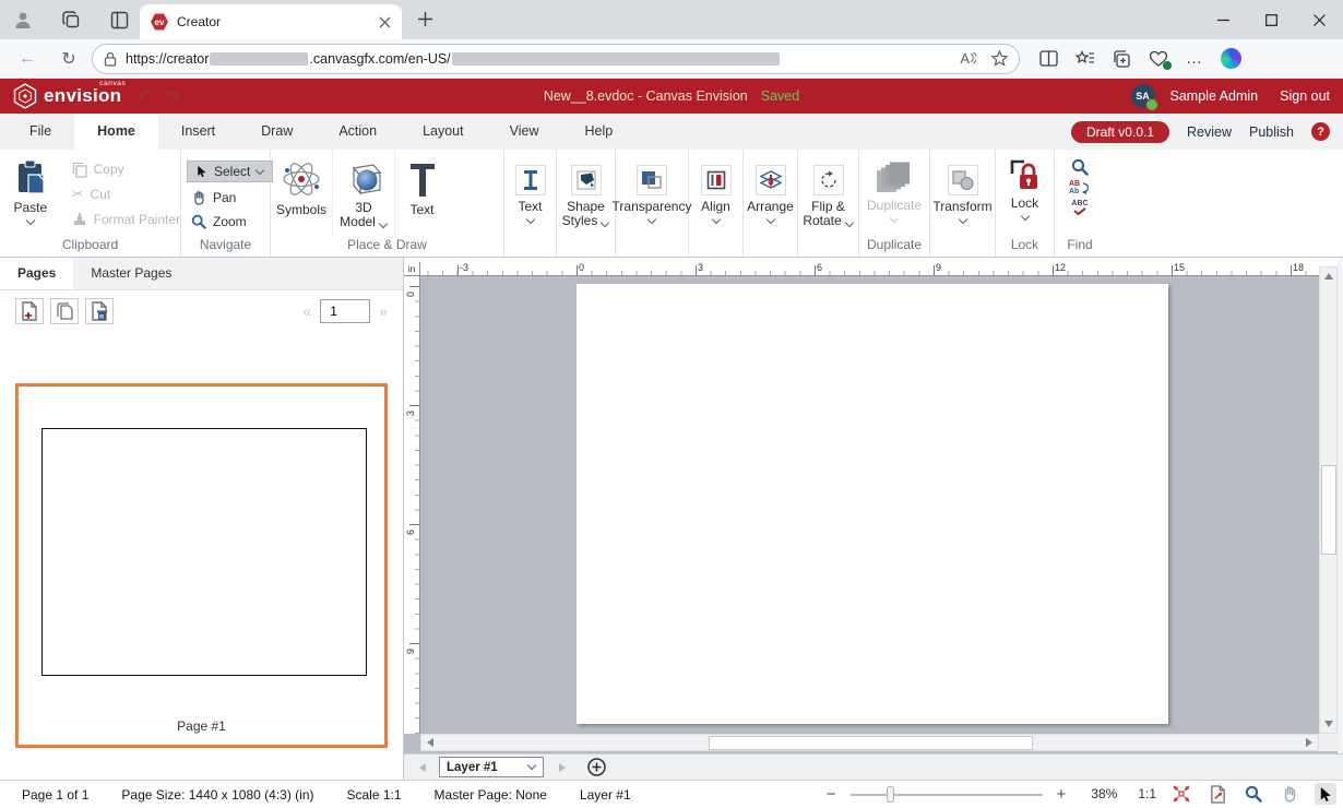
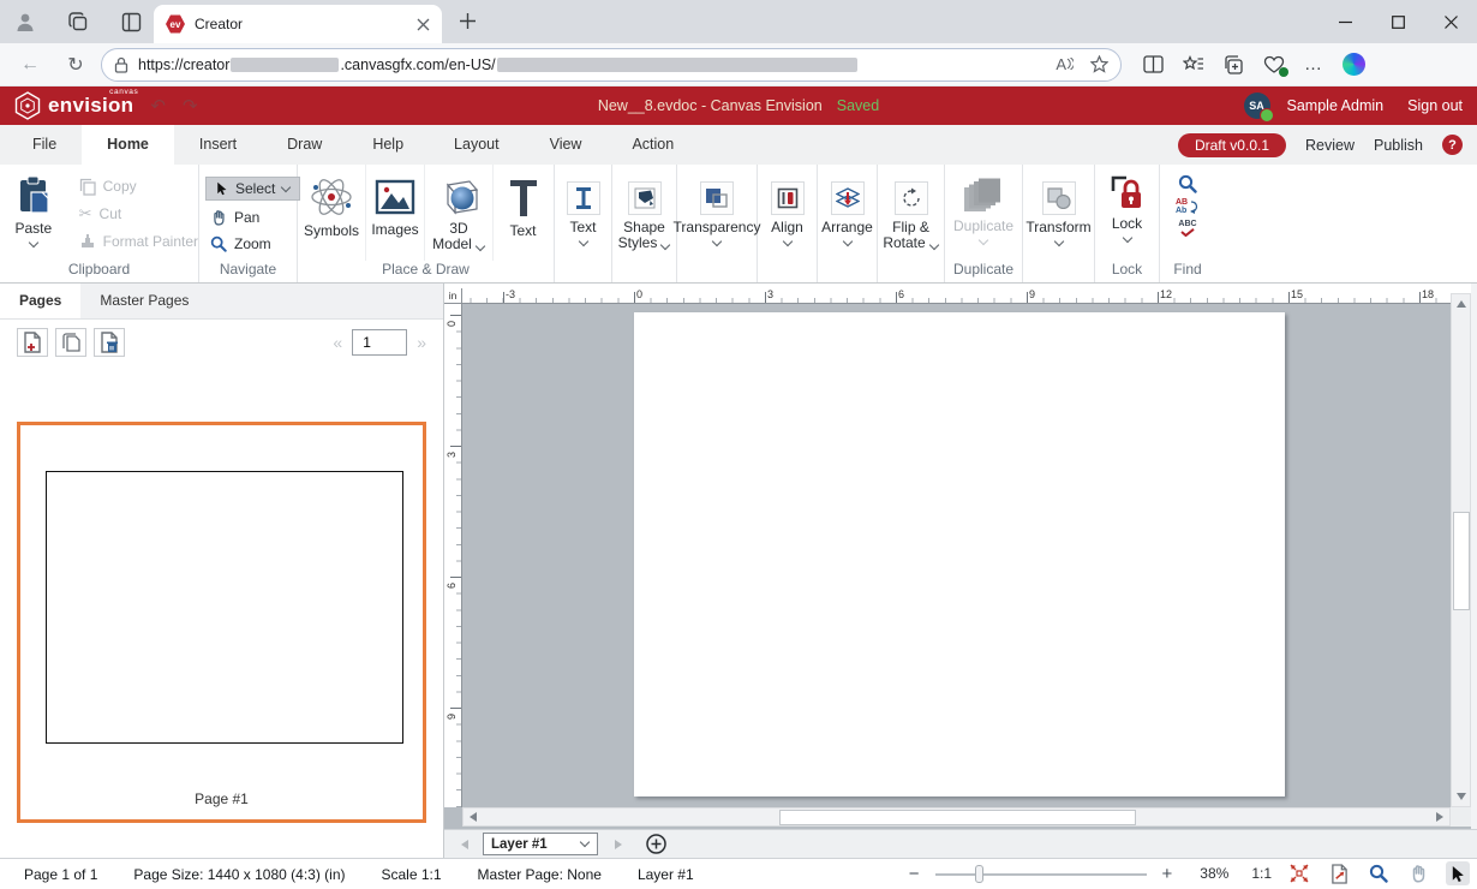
  ev
  Creator
  ←
  ↻
  https://creator
  .canvasgfx.com/en-US/
  A
  …
  envision
  ↶
  ↷
  SA
  Sample Admin
  Sign out
  New__8.evdoc - Canvas Envision
  Saved
  File
  Home
  Insert
  Draw
- Action
+ Help
  Layout
  View
- Help
+ Action
  Draft v0.0.1
  Review
  Publish
  ?
  Paste
  Copy
  ✂
  Cut
  Format Painter
  Clipboard
  Select
  Pan
  Zoom
  Navigate
  Symbols
+ Images
  3D
  Model
  Text
  Place & Draw
  Text
  Shape
  Styles
  Transparency
  Align
  Arrange
  Flip &
  Rotate
  Duplicate
  Duplicate
  Transform
  Lock
  Lock
  Find
  Pages
  Master Pages
  «
  1
  »
  Page #1
  in
  -3
  0
  3
  6
  9
  12
  15
  18
  Layer #1
  Page 1 of 1
  Page Size: 1440 x 1080 (4:3) (in)
  Scale 1:1
  Master Page: None
  Layer #1
  −
  +
  38%
  1:1
